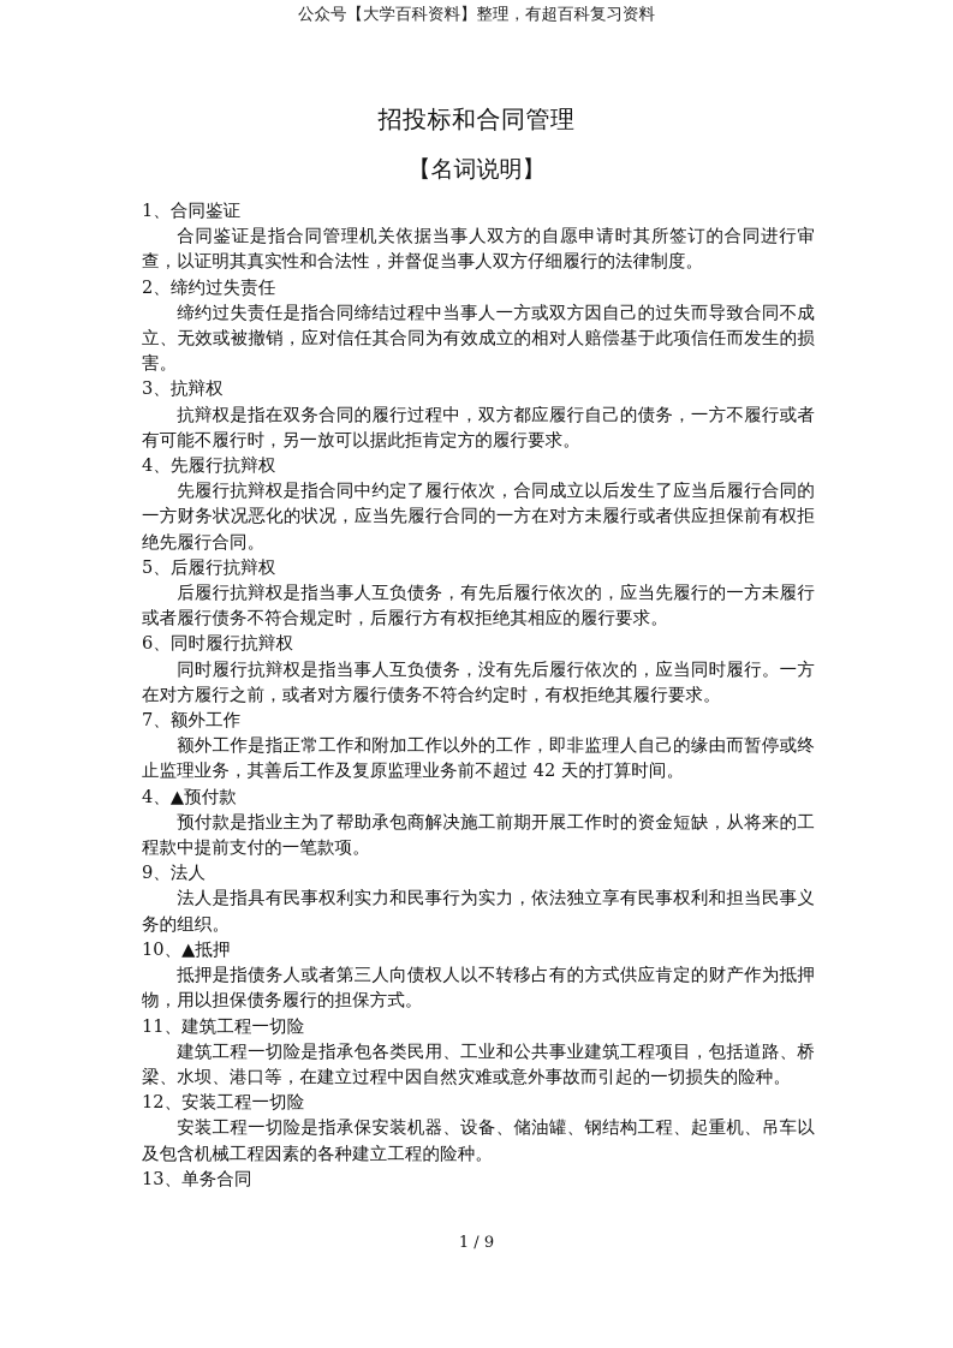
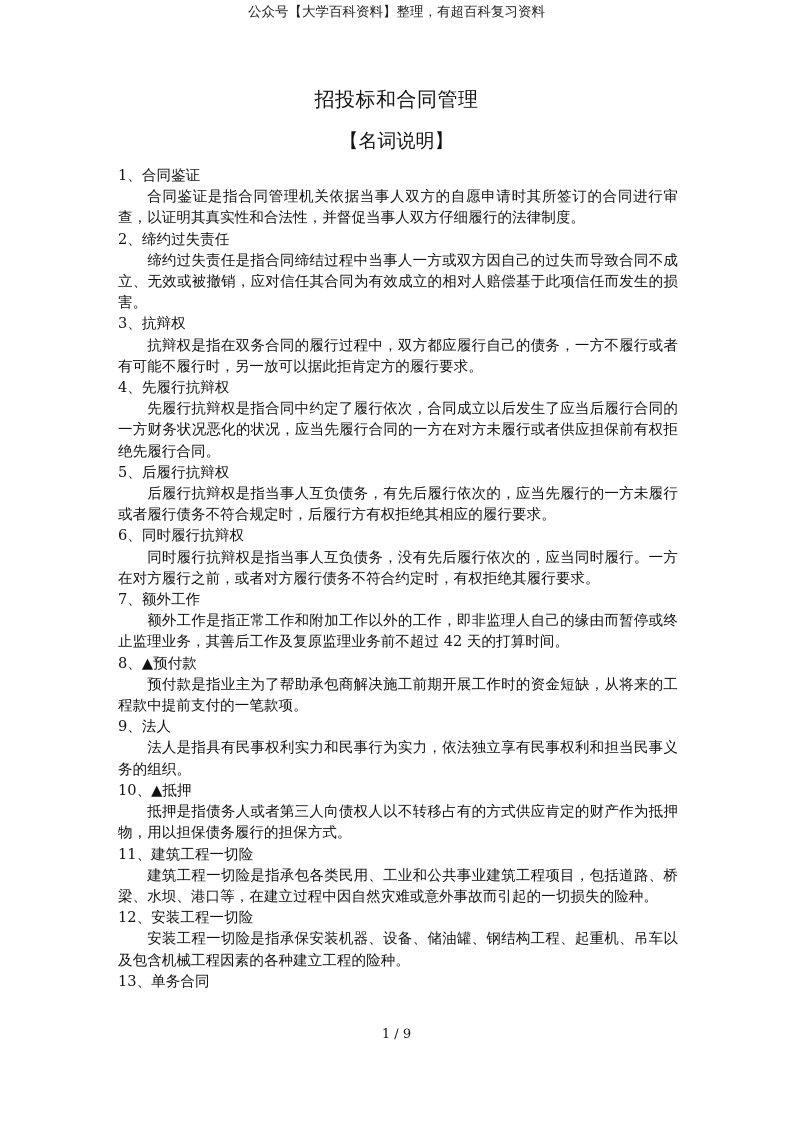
  公众号【大学百科资料】整理，有超百科复习资料
  招投标和合同管理
  【名词说明】
  1、合同鉴证
  合同鉴证是指合同管理机关依据当事人双方的自愿申请时其所签订的合同进行审查，以证明其真实性和合法性，并督促当事人双方仔细履行的法律制度。
  2、缔约过失责任
  缔约过失责任是指合同缔结过程中当事人一方或双方因自己的过失而导致合同不成立、无效或被撤销，应对信任其合同为有效成立的相对人赔偿基于此项信任而发生的损害。
  3、抗辩权
  抗辩权是指在双务合同的履行过程中，双方都应履行自己的债务，一方不履行或者有可能不履行时，另一放可以据此拒肯定方的履行要求。
  4、先履行抗辩权
  先履行抗辩权是指合同中约定了履行依次，合同成立以后发生了应当后履行合同的一方财务状况恶化的状况，应当先履行合同的一方在对方未履行或者供应担保前有权拒绝先履行合同。
  5、后履行抗辩权
  后履行抗辩权是指当事人互负债务，有先后履行依次的，应当先履行的一方未履行或者履行债务不符合规定时，后履行方有权拒绝其相应的履行要求。
  6、同时履行抗辩权
  同时履行抗辩权是指当事人互负债务，没有先后履行依次的，应当同时履行。一方在对方履行之前，或者对方履行债务不符合约定时，有权拒绝其履行要求。
  7、额外工作
  额外工作是指正常工作和附加工作以外的工作，即非监理人自己的缘由而暂停或终止监理业务，其善后工作及复原监理业务前不超过 42 天的打算时间。
- 4、▲预付款
+ 8、▲预付款
  预付款是指业主为了帮助承包商解决施工前期开展工作时的资金短缺，从将来的工程款中提前支付的一笔款项。
  9、法人
  法人是指具有民事权利实力和民事行为实力，依法独立享有民事权利和担当民事义务的组织。
  10、▲抵押
  抵押是指债务人或者第三人向债权人以不转移占有的方式供应肯定的财产作为抵押物，用以担保债务履行的担保方式。
  11、建筑工程一切险
  建筑工程一切险是指承包各类民用、工业和公共事业建筑工程项目，包括道路、桥梁、水坝、港口等，在建立过程中因自然灾难或意外事故而引起的一切损失的险种。
  12、安装工程一切险
  安装工程一切险是指承保安装机器、设备、储油罐、钢结构工程、起重机、吊车以及包含机械工程因素的各种建立工程的险种。
  13、单务合同
  1 / 9
